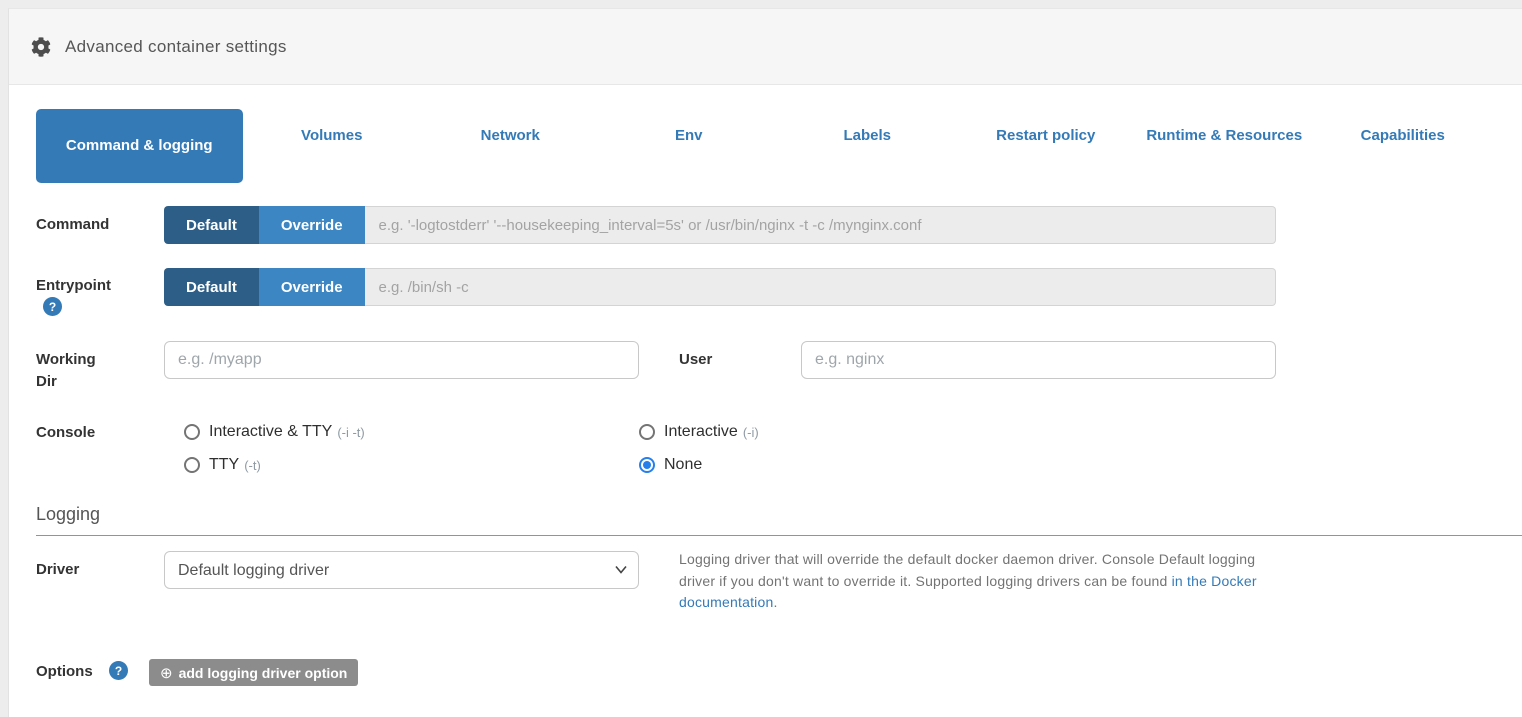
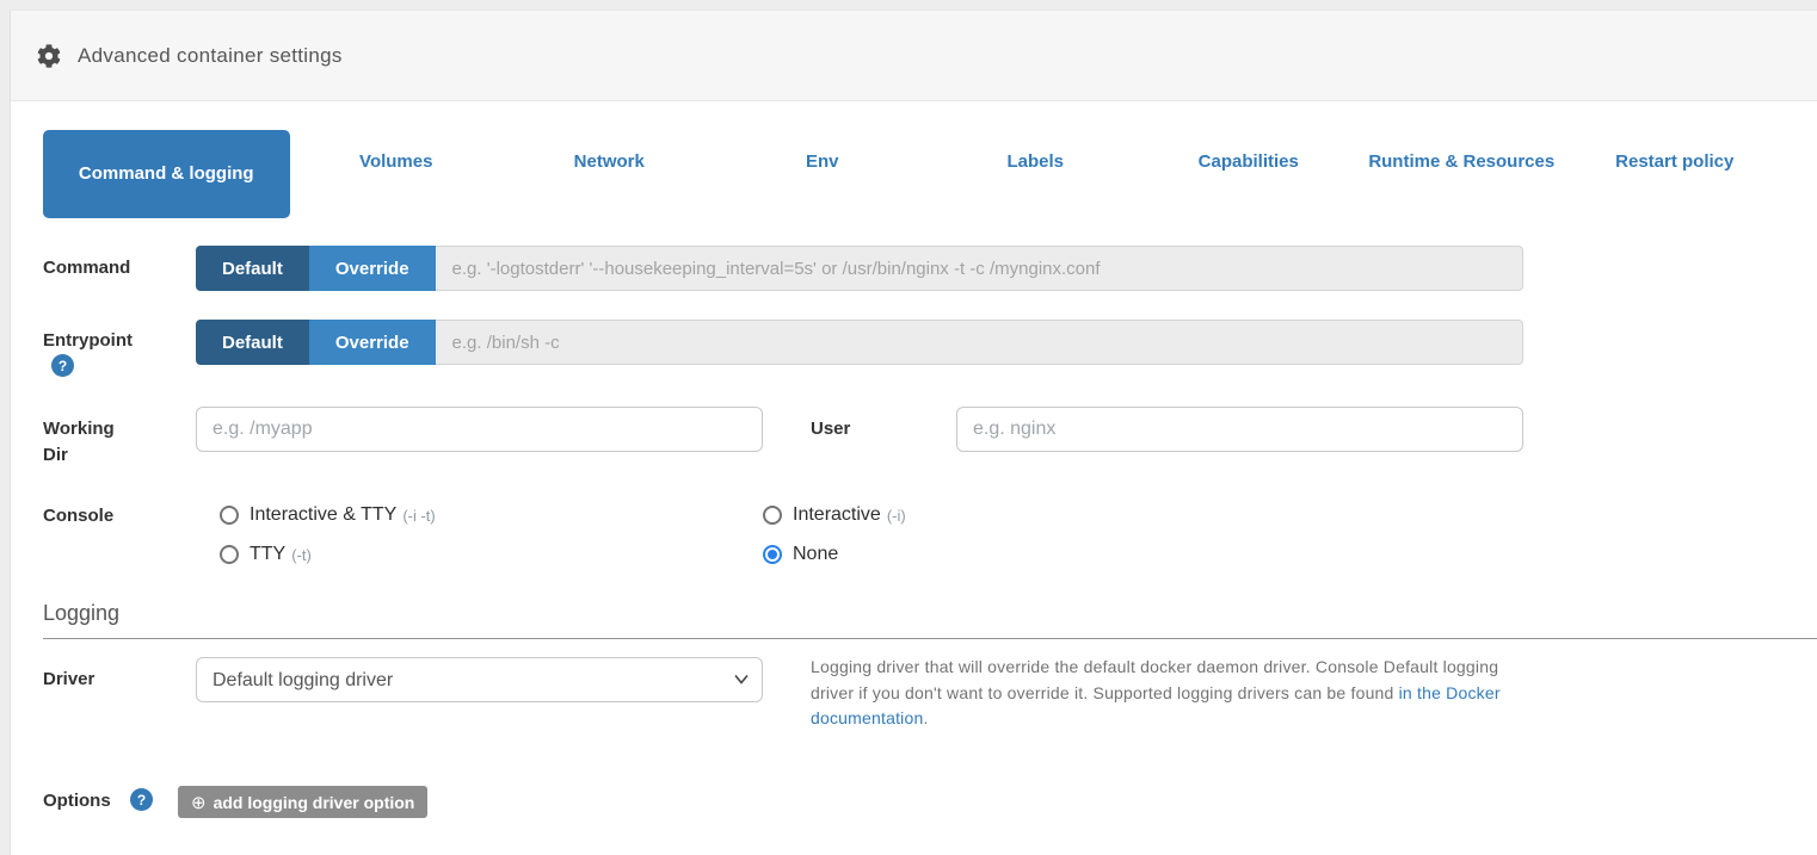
  Advanced container settings
  Command & logging
  Volumes
  Network
  Env
  Labels
- Restart policy
+ Capabilities
  Runtime & Resources
- Capabilities
+ Restart policy
  Command
  Default
  Override
  e.g. '-logtostderr' '--housekeeping_interval=5s' or /usr/bin/nginx -t -c /mynginx.conf
  Entrypoint
  ?
  Default
  Override
  e.g. /bin/sh -c
  Working Dir
  e.g. /myapp
  User
  e.g. nginx
  Console
  Interactive & TTY
  (-i -t)
  Interactive
  (-i)
  TTY
  (-t)
  None
  Logging
  Driver
  Default logging driver
  Logging driver that will override the default docker daemon driver. Console Default logging driver if you don't want to override it. Supported logging drivers can be found in the Docker documentation.
  Options
  ?
  ⊕
  add logging driver option
